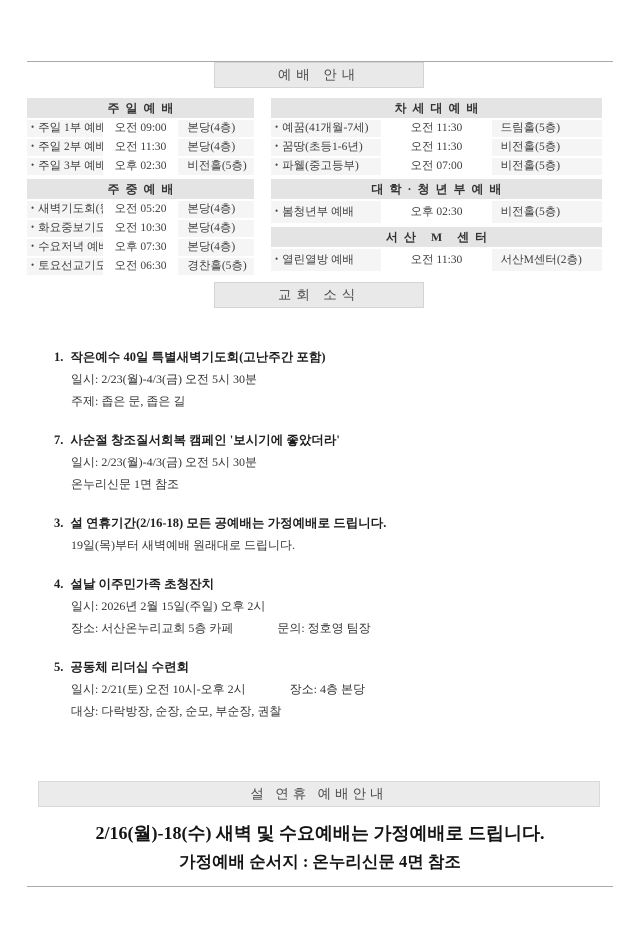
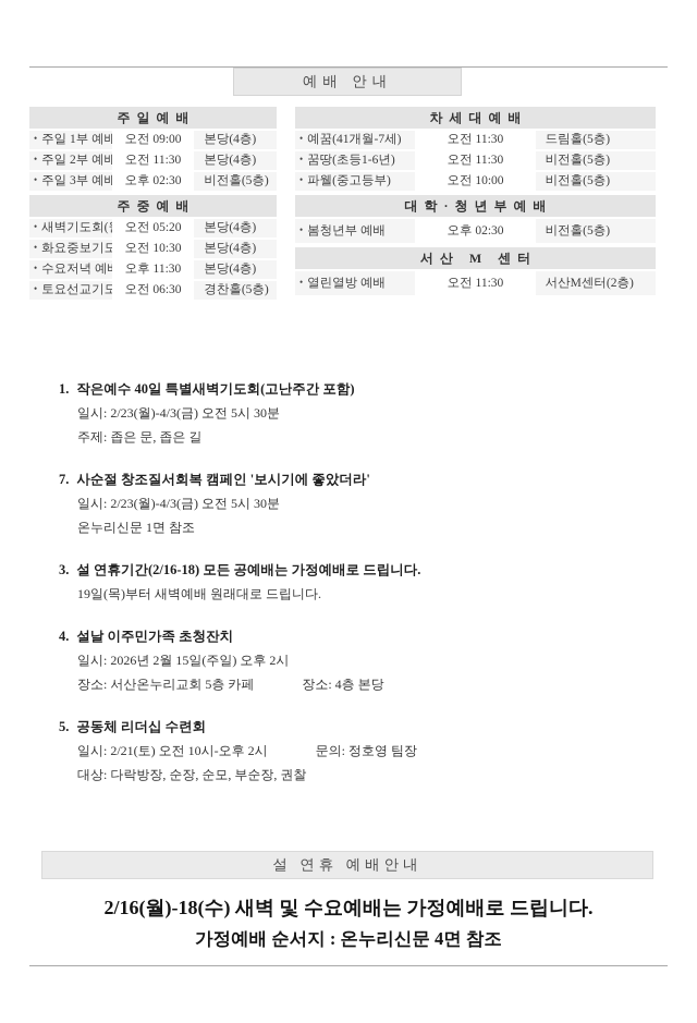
  예배 안내
  주일예배
  • 주일 1부 예배	오전 09:00	본당(4층)
  • 주일 2부 예배	오전 11:30	본당(4층)
  • 주일 3부 예배	오후 02:30	비전홀(5층)
  주중예배
  • 새벽기도회(	오전 05:20	본당(4층)
  • 화요중보기도	오전 10:30	본당(4층)
- • 수요저녁 예	오후 07:30	본당(4층)
+ • 수요저녁 예	오후 11:30	본당(4층)
  • 토요선교기도	오전 06:30	경찬홀(5층)
  차세대예배
  • 예꿈(41개월-7세)	오전 11:30	드림홀(5층)
  • 꿈땅(초등1-6년)	오전 11:30	비전홀(5층)
- • 파웰(중고등부)	오전 07:00	비전홀(5층)
+ • 파웰(중고등부)	오전 10:00	비전홀(5층)
  대학·청년부예배
  • 봄청년부 예배	오후 02:30	비전홀(5층)
  서산 M 센터
  • 열린열방 예배	오전 11:30	서산M센터(2층)
- 교회 소식
  1. 작은예수 40일 특별새벽기도회(고난주간 포함)
  일시: 2/23(월)-4/3(금) 오전 5시 30분
  주제: 좁은 문, 좁은 길
  7. 사순절 창조질서회복 캠페인 '보시기에 좋았더라'
  일시: 2/23(월)-4/3(금) 오전 5시 30분
  온누리신문 1면 참조
  3. 설 연휴기간(2/16-18) 모든 공예배는 가정예배로 드립니다.
  19일(목)부터 새벽예배 원래대로 드립니다.
  4. 설날 이주민가족 초청잔치
  일시: 2026년 2월 15일(주일) 오후 2시
  장소: 서산온누리교회 5층 카페
- 문의: 정호영 팀장
+ 장소: 4층 본당
  5. 공동체 리더십 수련회
  일시: 2/21(토) 오전 10시-오후 2시
- 장소: 4층 본당
+ 문의: 정호영 팀장
  대상: 다락방장, 순장, 순모, 부순장, 권찰
  설 연휴 예배안내
  2/16(월)-18(수) 새벽 및 수요예배는 가정예배로 드립니다.
  가정예배 순서지 : 온누리신문 4면 참조
